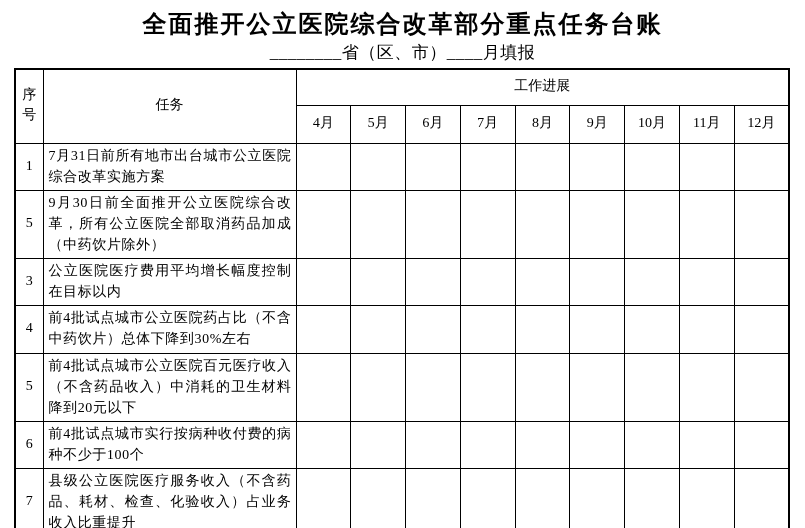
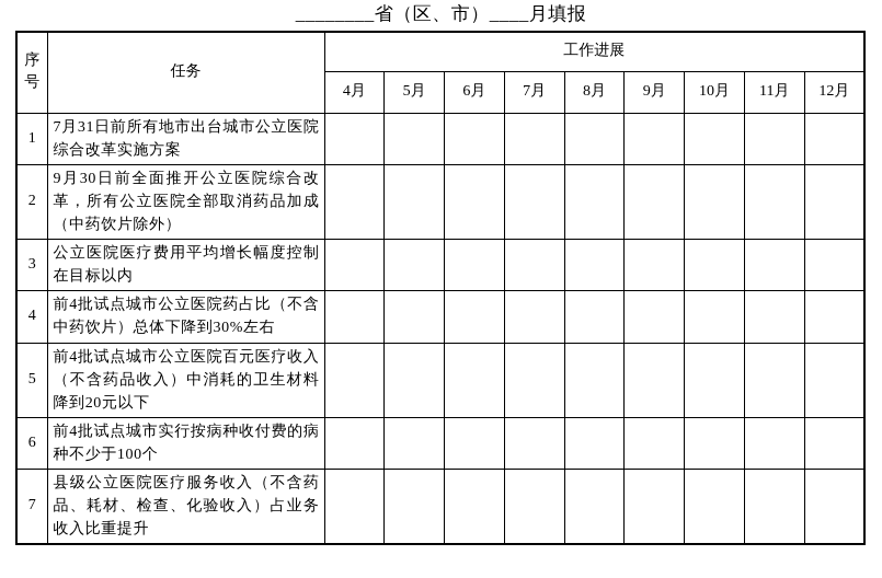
- 全面推开公立医院综合改革部分重点任务台账
  ________省（区、市）____月填报
  序号	任务	工作进展
  4月	5月	6月	7月	8月	9月	10月	11月	12月
  1	7月31日前所有地市出台城市公立医院综合改革实施方案
- 5	9月30日前全面推开公立医院综合改革，所有公立医院全部取消药品加成（中药饮片除外）
+ 2	9月30日前全面推开公立医院综合改革，所有公立医院全部取消药品加成（中药饮片除外）
  3	公立医院医疗费用平均增长幅度控制在目标以内
  4	前4批试点城市公立医院药占比（不含中药饮片）总体下降到30%左右
  5	前4批试点城市公立医院百元医疗收入（不含药品收入）中消耗的卫生材料降到20元以下
  6	前4批试点城市实行按病种收付费的病种不少于100个
  7	县级公立医院医疗服务收入（不含药品、耗材、检查、化验收入）占业务收入比重提升
